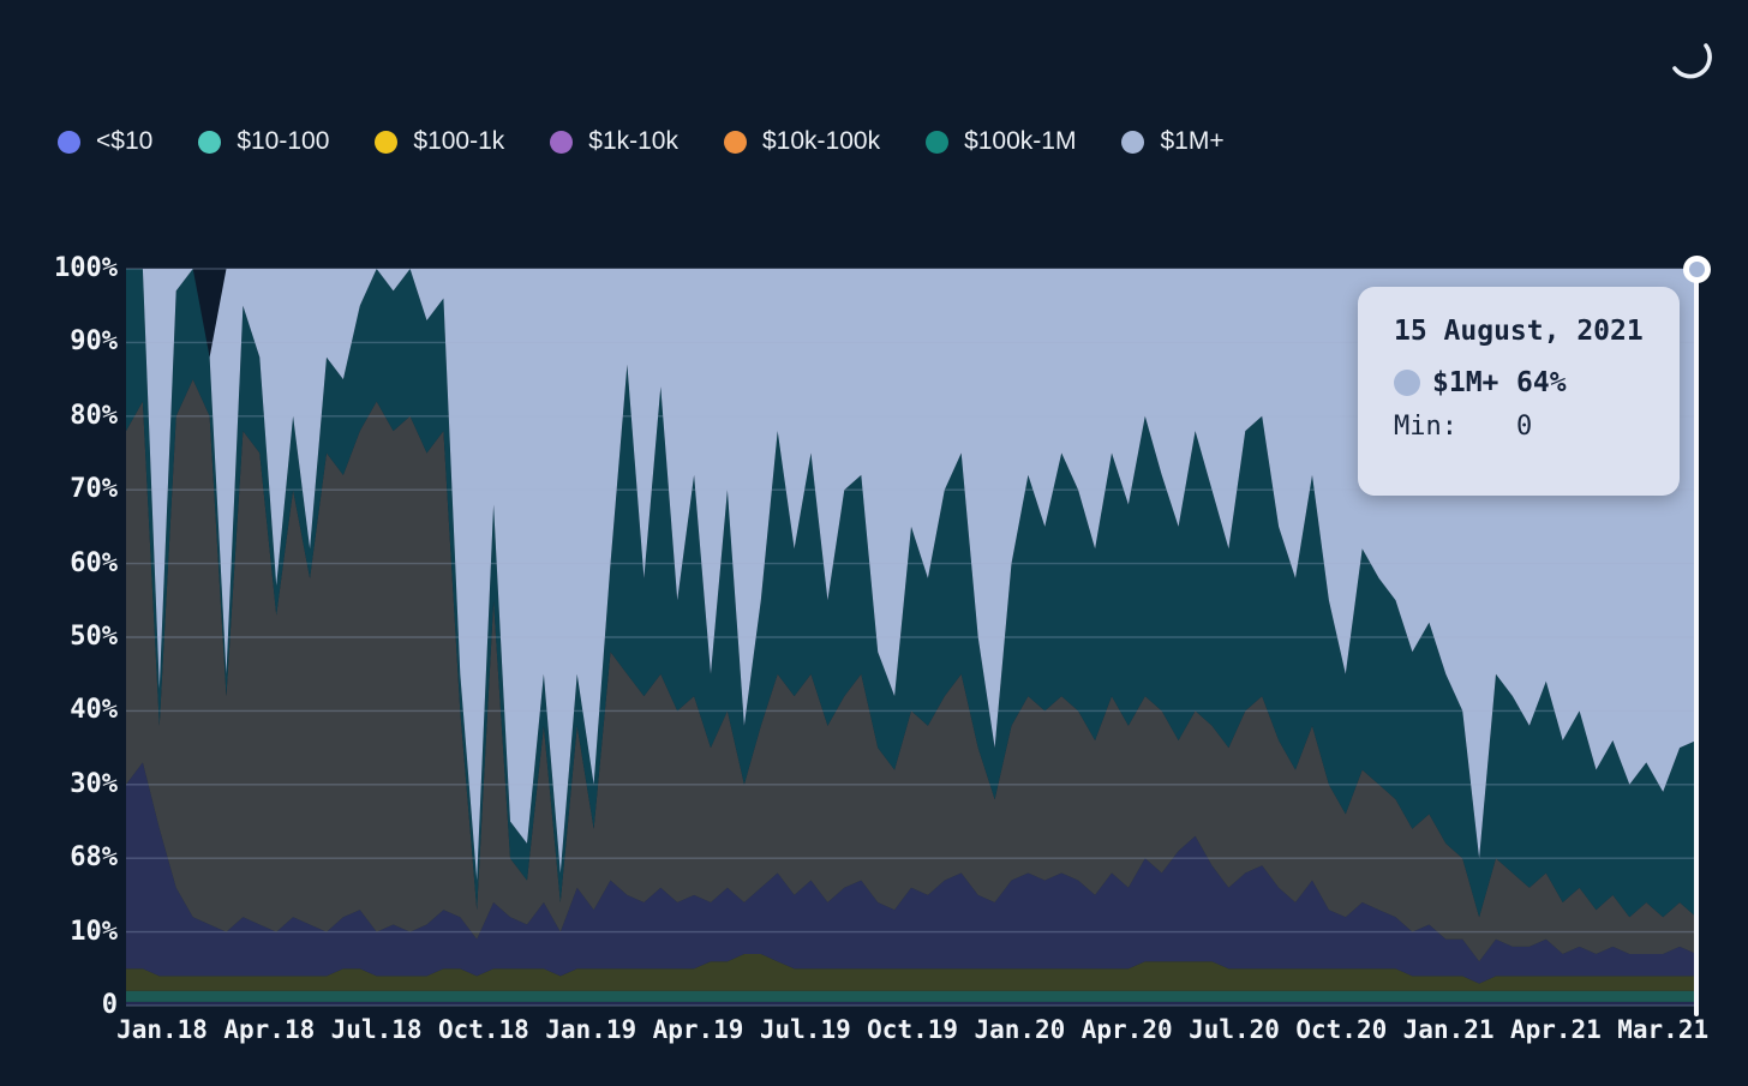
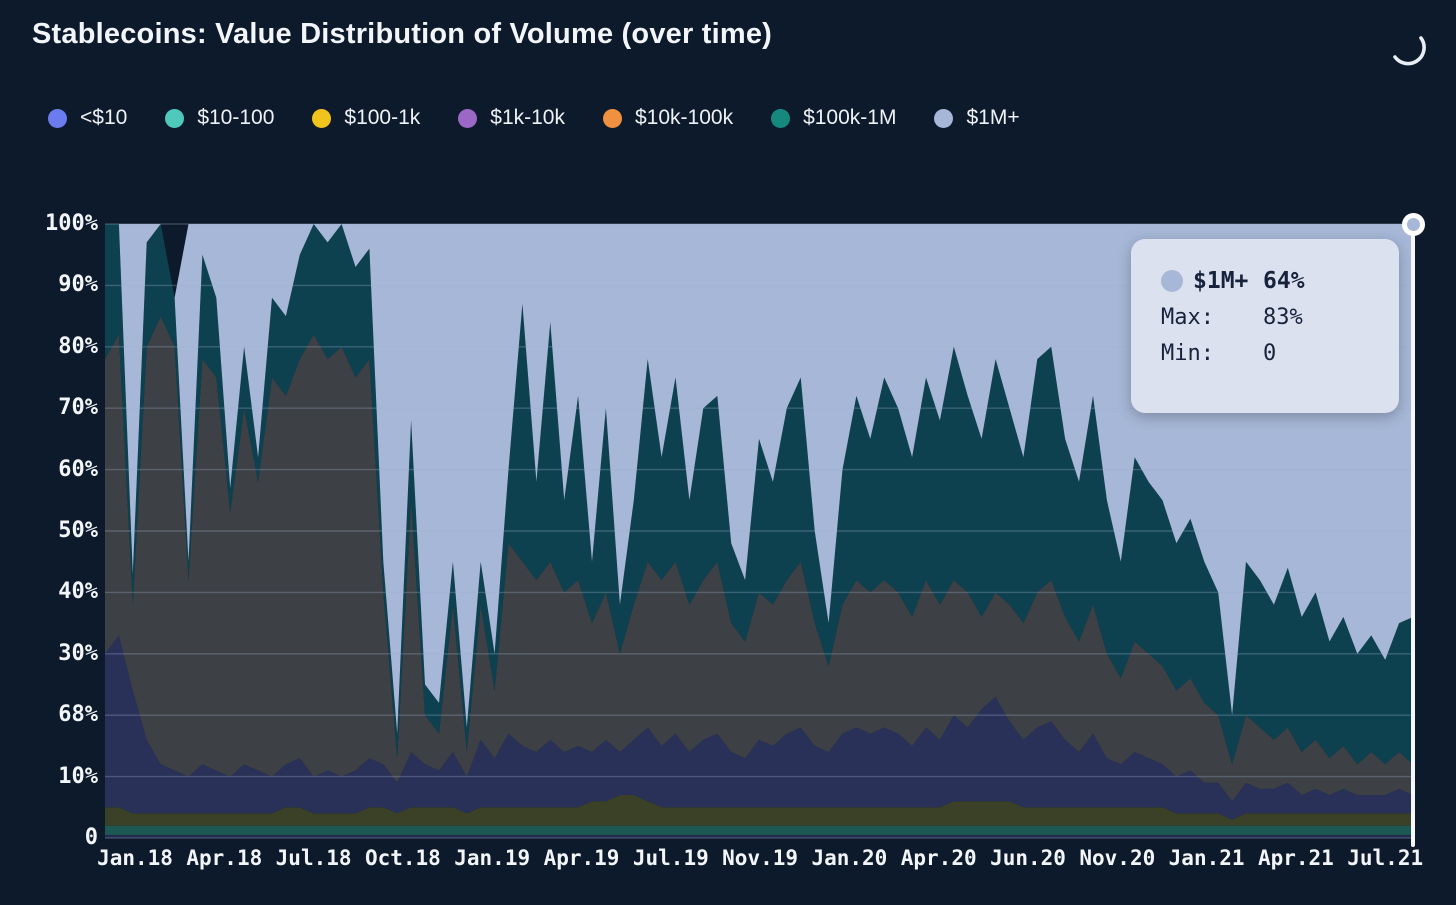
+ Stablecoins: Value Distribution of Volume (over time)
  <$10
  $10-100
  $100-1k
  $1k-10k
  $10k-100k
  $100k-1M
  $1M+
  100%
  90%
  80%
  70%
  60%
  50%
  40%
  30%
  68%
  10%
  0
  Jan.18
  Apr.18
  Jul.18
  Oct.18
  Jan.19
  Apr.19
  Jul.19
- Oct.19
+ Nov.19
  Jan.20
  Apr.20
- Jul.20
+ Jun.20
- Oct.20
+ Nov.20
  Jan.21
  Apr.21
- Mar.21
+ Jul.21
- 15 August, 2021
  $1M+
  64%
+ Max:
+ 83%
  Min:
  0
